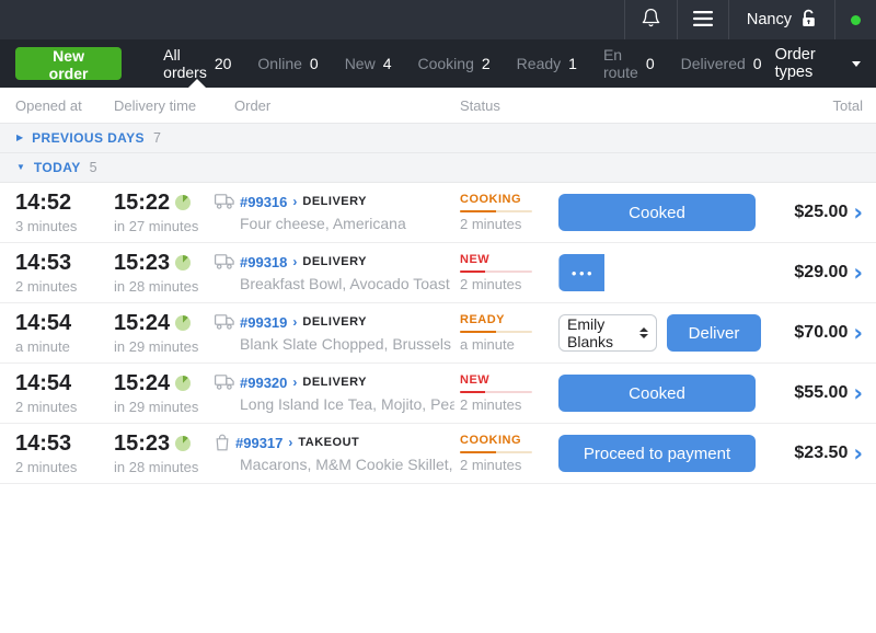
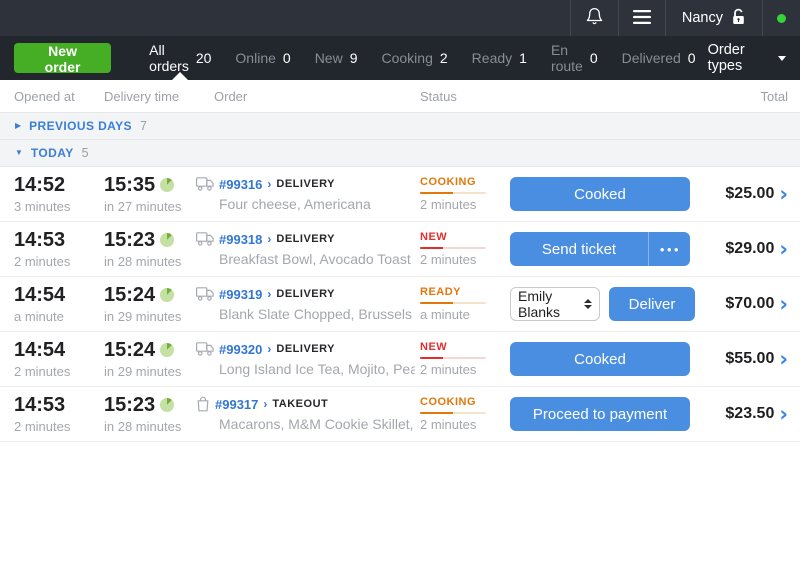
  Nancy
  New order
  All orders
  20
  Online
  0
  New
- 4
+ 9
  Cooking
  2
  Ready
  1
  En route
  0
  Delivered
  0
  Order types
  Opened at
  Delivery time
  Order
  Status
  Total
  ▶
  PREVIOUS DAYS
  7
  ▼
  TODAY
  5
  14:52
  3 minutes
- 15:22
+ 15:35
  in 27 minutes
  #99316
  ›
  DELIVERY
  Four cheese, Americana
  COOKING
  2 minutes
  Cooked
  $25.00
  ›
  14:53
  2 minutes
  15:23
  in 28 minutes
  #99318
  ›
  DELIVERY
  Breakfast Bowl, Avocado Toast
  NEW
  2 minutes
+ Send ticket
  •••
  $29.00
  ›
  14:54
  a minute
  15:24
  in 29 minutes
  #99319
  ›
  DELIVERY
  Blank Slate Chopped, Brussels
  READY
  a minute
  Emily Blanks
  Deliver
  $70.00
  ›
  14:54
  2 minutes
  15:24
  in 29 minutes
  #99320
  ›
  DELIVERY
  Long Island Ice Tea, Mojito, Pea
  NEW
  2 minutes
  Cooked
  $55.00
  ›
  14:53
  2 minutes
  15:23
  in 28 minutes
  #99317
  ›
  TAKEOUT
  Macarons, M&M Cookie Skillet,
  COOKING
  2 minutes
  Proceed to payment
  $23.50
  ›
